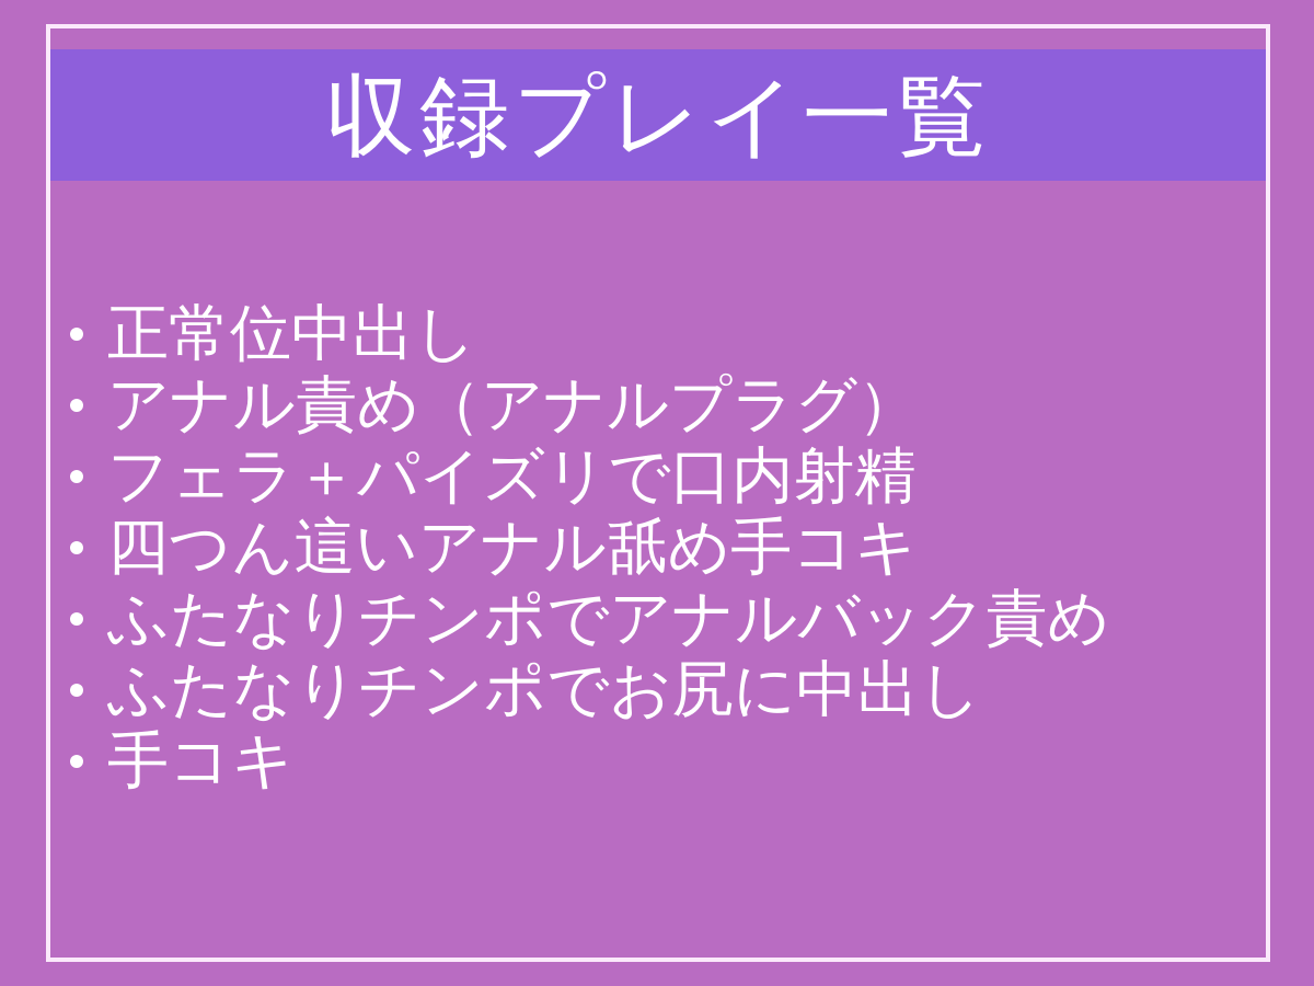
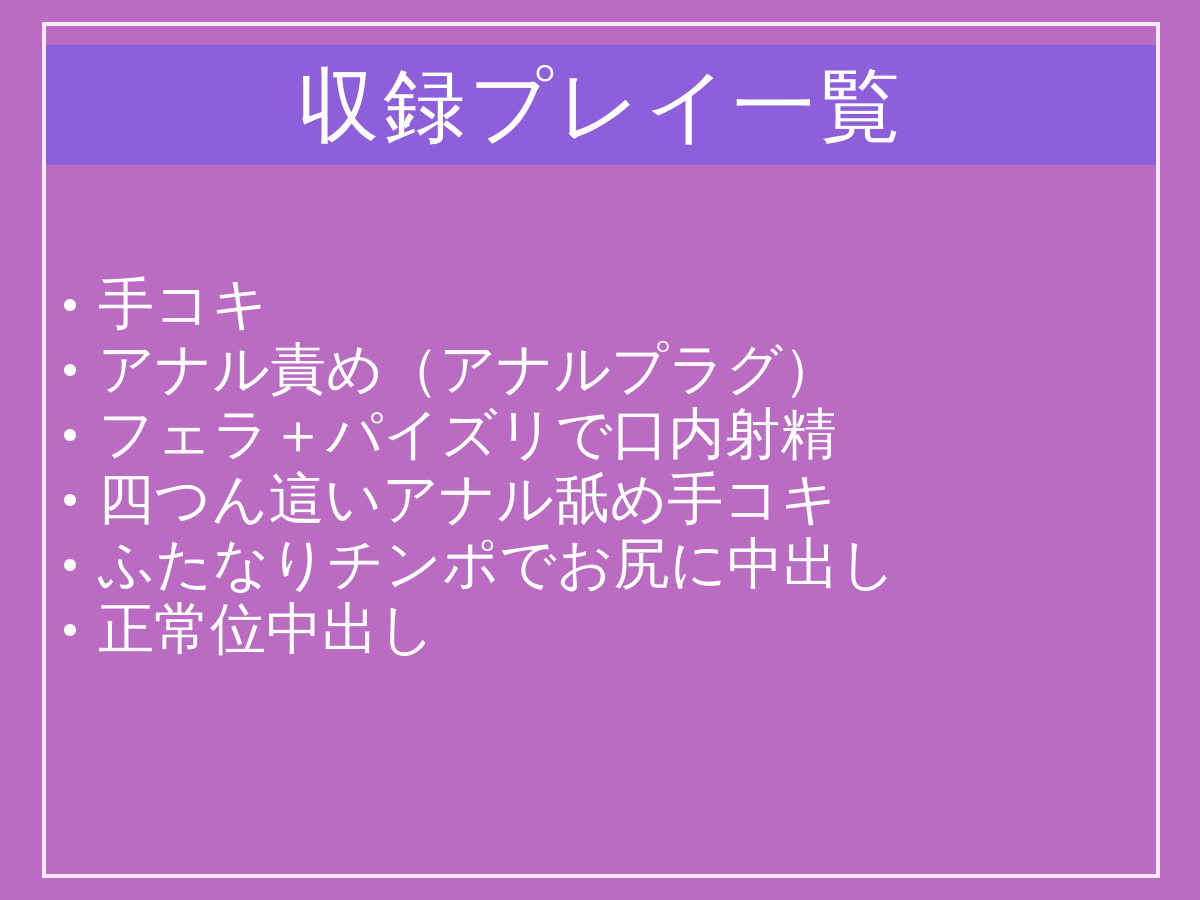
  収録プレイ一覧
- 正常位中出し
+ 手コキ
  アナル責め（アナルプラグ）
  フェラ＋パイズリで口内射精
  四つん這いアナル舐め手コキ
- ふたなりチンポでアナルバック責め
  ふたなりチンポでお尻に中出し
- 手コキ
+ 正常位中出し
